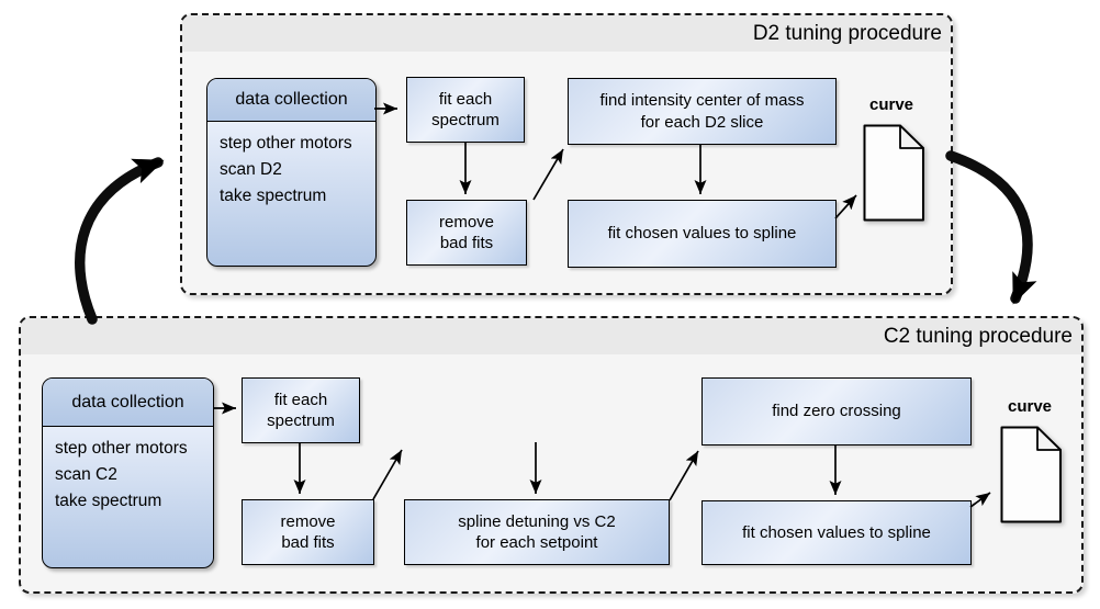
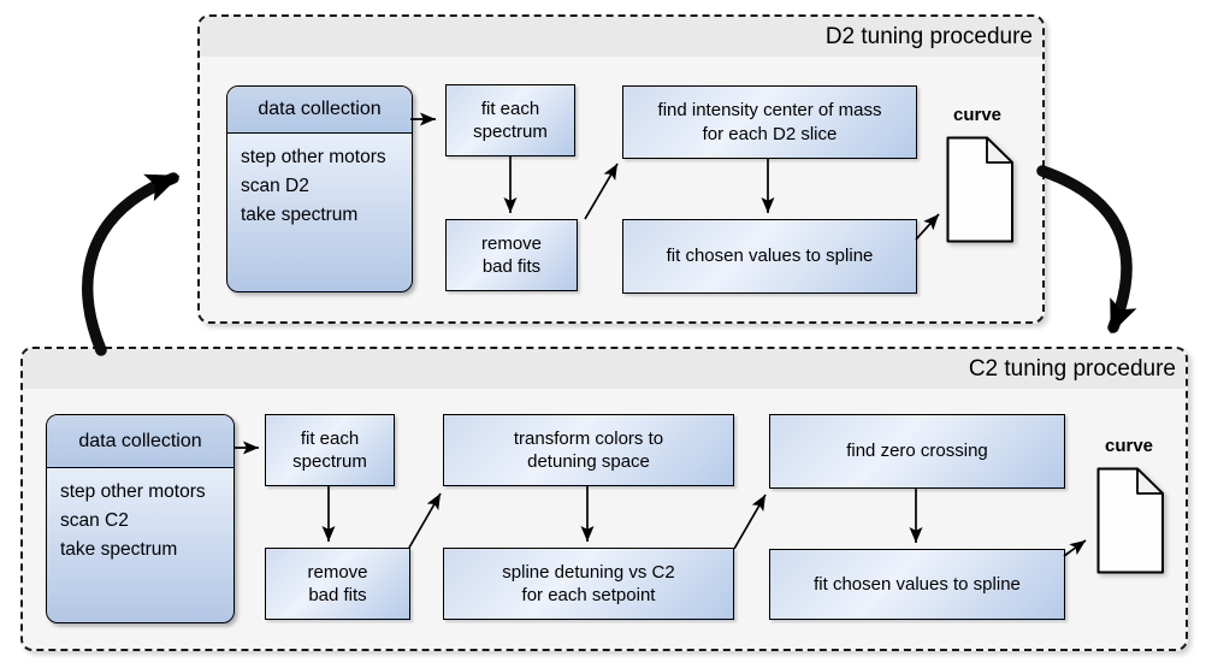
  D2 tuning procedure
  data collection
  step other motors
  scan D2
  take spectrum
  fit each
  spectrum
  remove
  bad fits
  find intensity center of mass
  for each D2 slice
  fit chosen values to spline
  curve
  C2 tuning procedure
  data collection
  step other motors
  scan C2
  take spectrum
  fit each
  spectrum
  remove
  bad fits
+ transform colors to
+ detuning space
  spline detuning vs C2
  for each setpoint
  find zero crossing
  fit chosen values to spline
  curve
